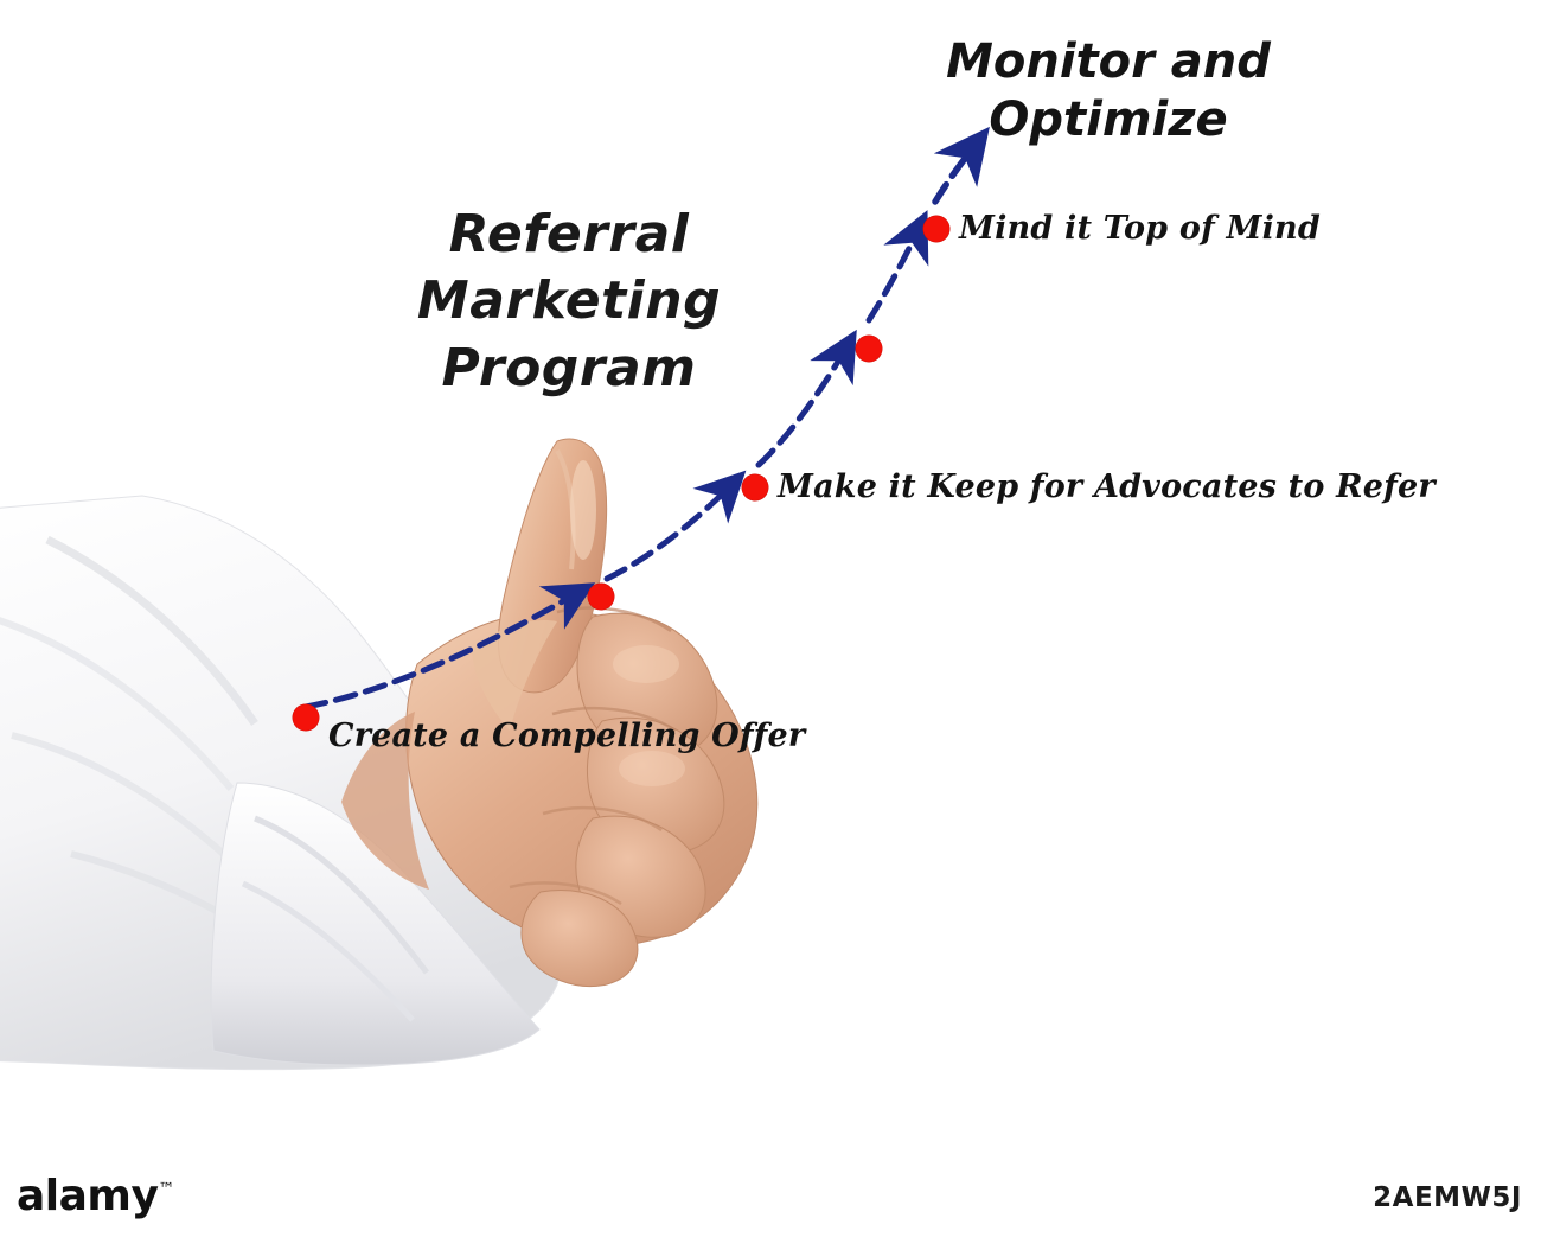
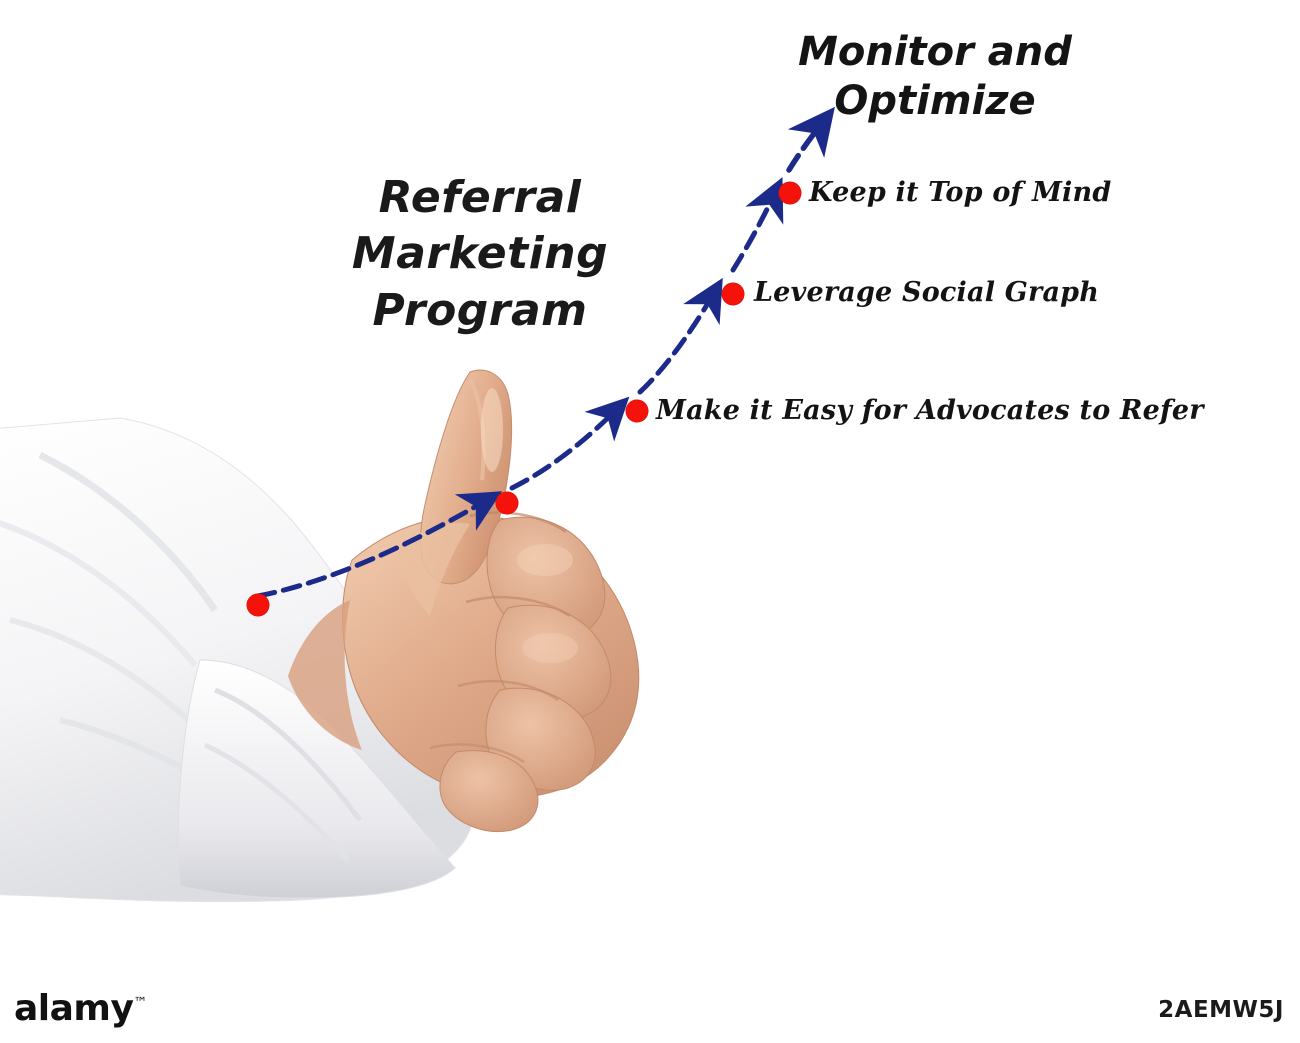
  Referral
  Marketing
  Program
  Monitor and
  Optimize
- Create a Compelling Offer
- Make it Keep for Advocates to Refer
+ Make it Easy for Advocates to Refer
+ Leverage Social Graph
- Mind it Top of Mind
+ Keep it Top of Mind
  alamy™
  2AEMW5J
